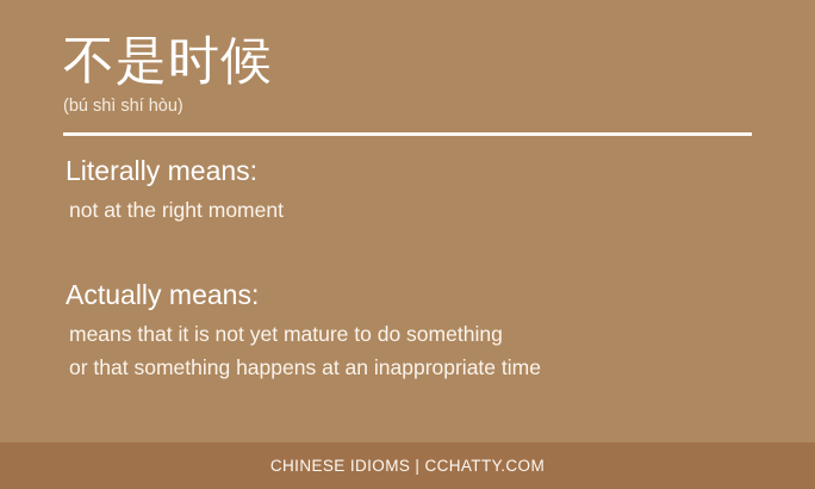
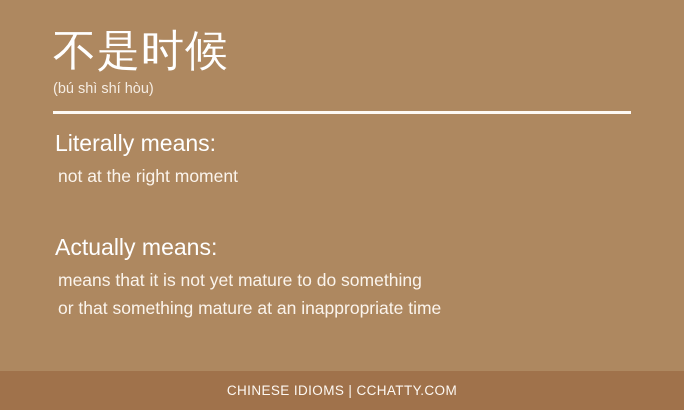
  不是时候
  (bú shì shí hòu)
  Literally means:
  not at the right moment
  Actually means:
  means that it is not yet mature to do something
- or that something happens at an inappropriate time
+ or that something mature at an inappropriate time
  CHINESE IDIOMS | CCHATTY.COM
